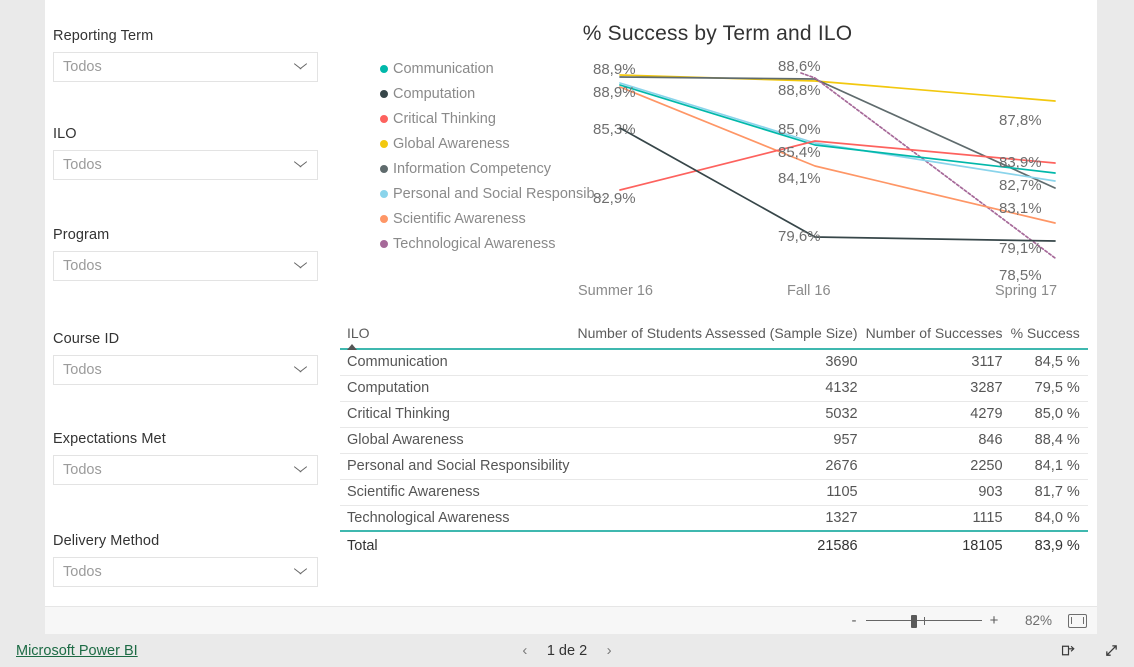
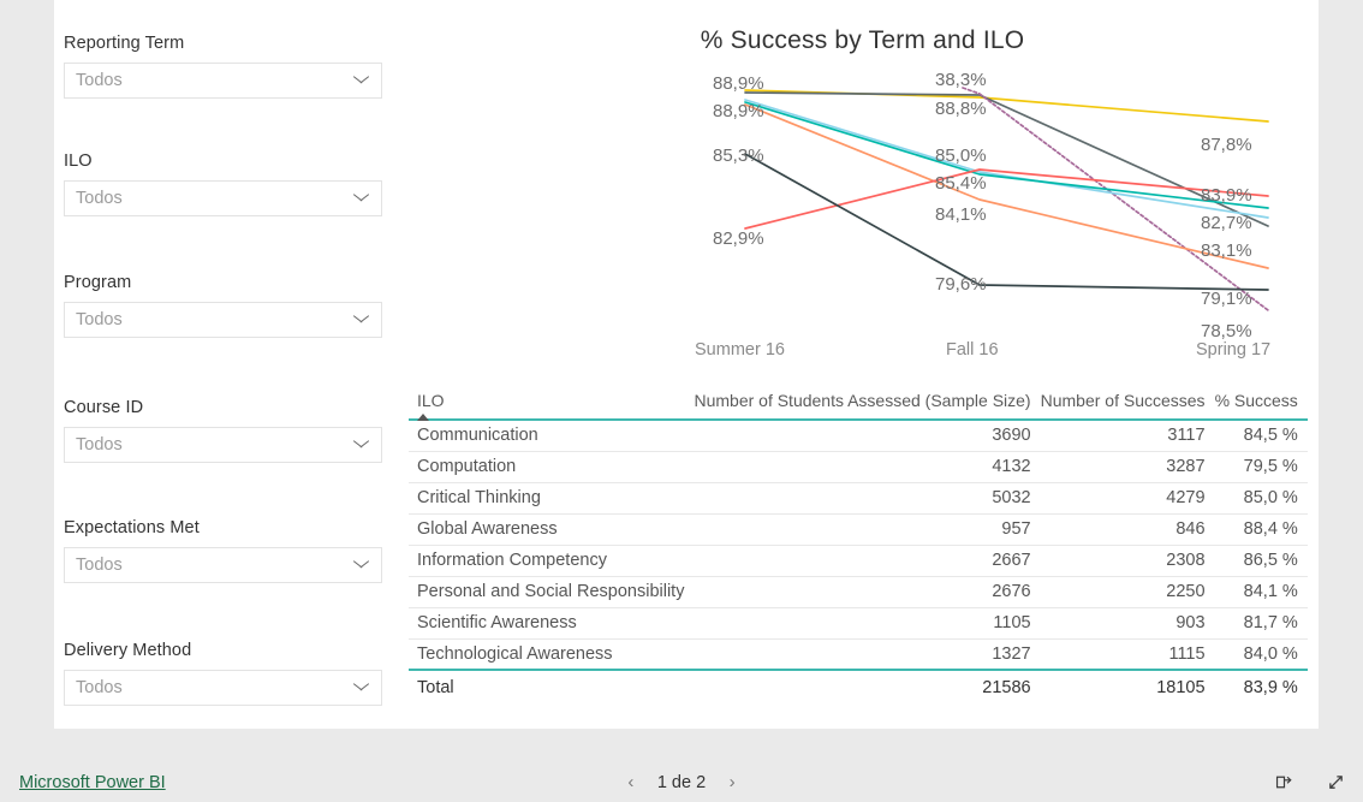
  Reporting Term
  Todos
  ILO
  Todos
  Program
  Todos
  Course ID
  Todos
  Expectations Met
  Todos
  Delivery Method
  Todos
  % Success by Term and ILO
- Communication
- Computation
- Critical Thinking
- Global Awareness
- Information Competency
- Personal and Social Responsib...
- Scientific Awareness
- Technological Awareness
  88,9%
  88,9%
  85,3%
  82,9%
- 88,6%
+ 38,3%
  88,8%
  85,0%
  85,4%
  84,1%
  79,6%
  87,8%
  83,9%
  82,7%
  83,1%
  79,1%
  78,5%
  Summer 16
  Fall 16
  Spring 17
  ILO	Number of Students Assessed (Sample Size)	Number of Successes	% Success
  Communication	3690	3117	84,5 %
  Computation	4132	3287	79,5 %
  Critical Thinking	5032	4279	85,0 %
  Global Awareness	957	846	88,4 %
+ Information Competency	2667	2308	86,5 %
  Personal and Social Responsibility	2676	2250	84,1 %
  Scientific Awareness	1105	903	81,7 %
  Technological Awareness	1327	1115	84,0 %
  Total	21586	18105	83,9 %
- -
- +
- 82%
  Microsoft Power BI
  ‹
  1 de 2
  ›
